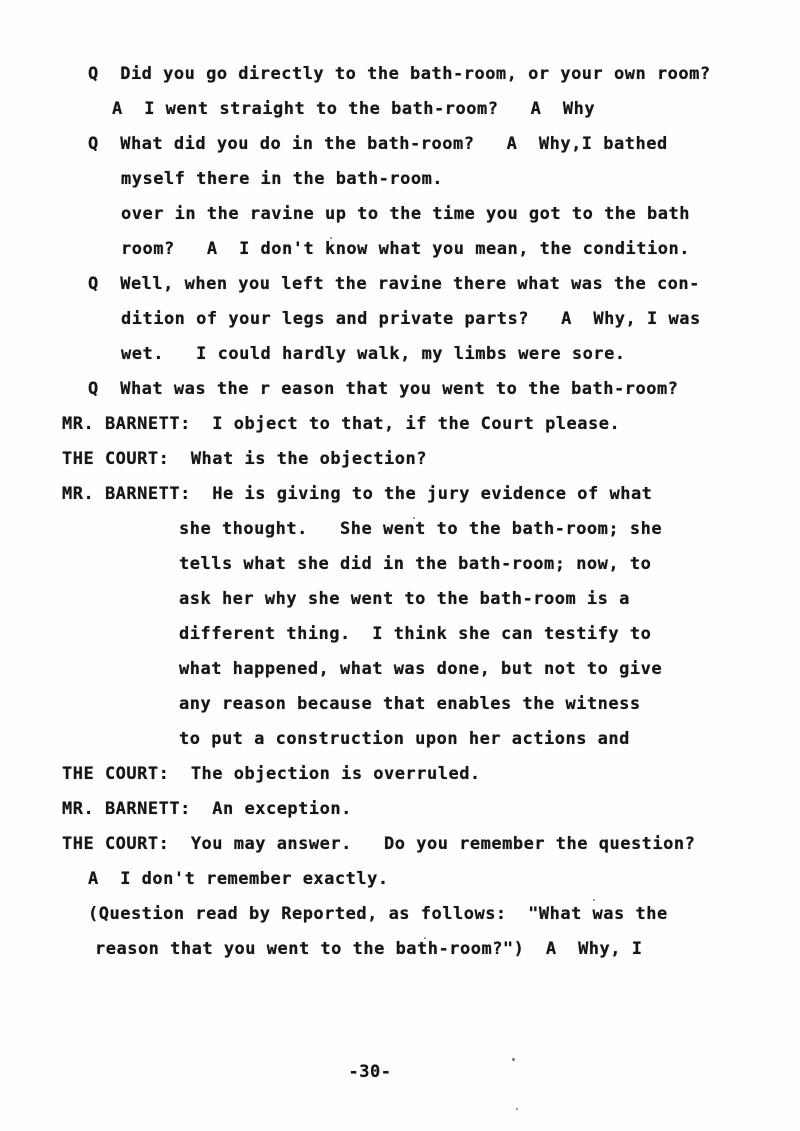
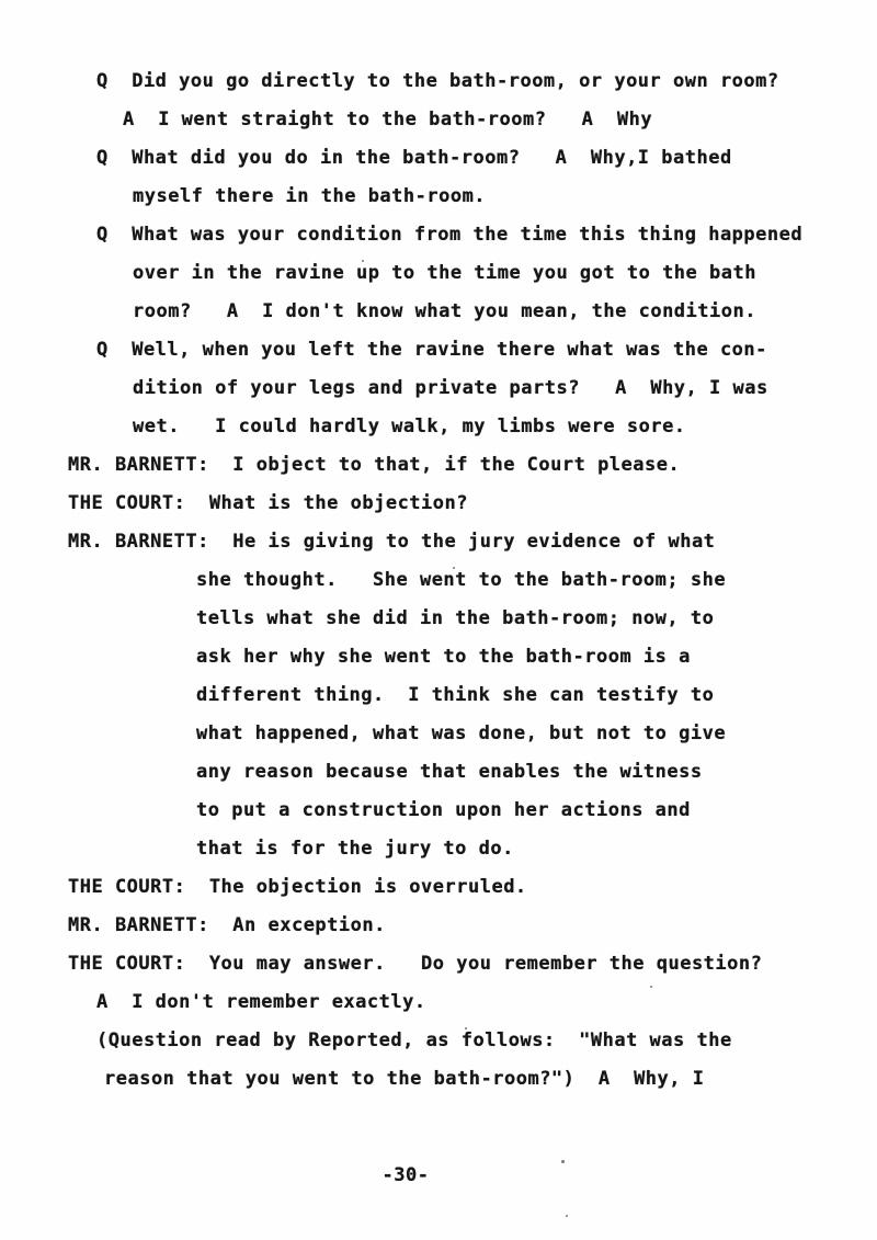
  Q Did you go directly to the bath-room, or your own room?
  A I went straight to the bath-room? A Why
  Q What did you do in the bath-room? A Why,I bathed
  myself there in the bath-room.
+ Q What was your condition from the time this thing happened
  over in the ravine up to the time you got to the bath
  room? A I don't know what you mean, the condition.
  Q Well, when you left the ravine there what was the con-
  dition of your legs and private parts? A Why, I was
  wet. I could hardly walk, my limbs were sore.
- Q What was the r eason that you went to the bath-room?
  MR. BARNETT: I object to that, if the Court please.
  THE COURT: What is the objection?
  MR. BARNETT: He is giving to the jury evidence of what
  she thought. She went to the bath-room; she
  tells what she did in the bath-room; now, to
  ask her why she went to the bath-room is a
  different thing. I think she can testify to
  what happened, what was done, but not to give
  any reason because that enables the witness
  to put a construction upon her actions and
+ that is for the jury to do.
  THE COURT: The objection is overruled.
  MR. BARNETT: An exception.
  THE COURT: You may answer. Do you remember the question?
  A I don't remember exactly.
  (Question read by Reported, as follows: "What was the
  reason that you went to the bath-room?") A Why, I
  -30-
